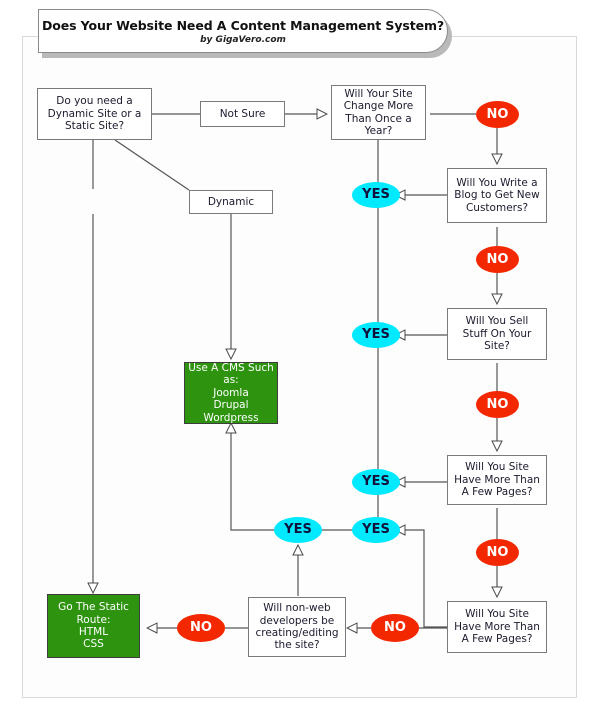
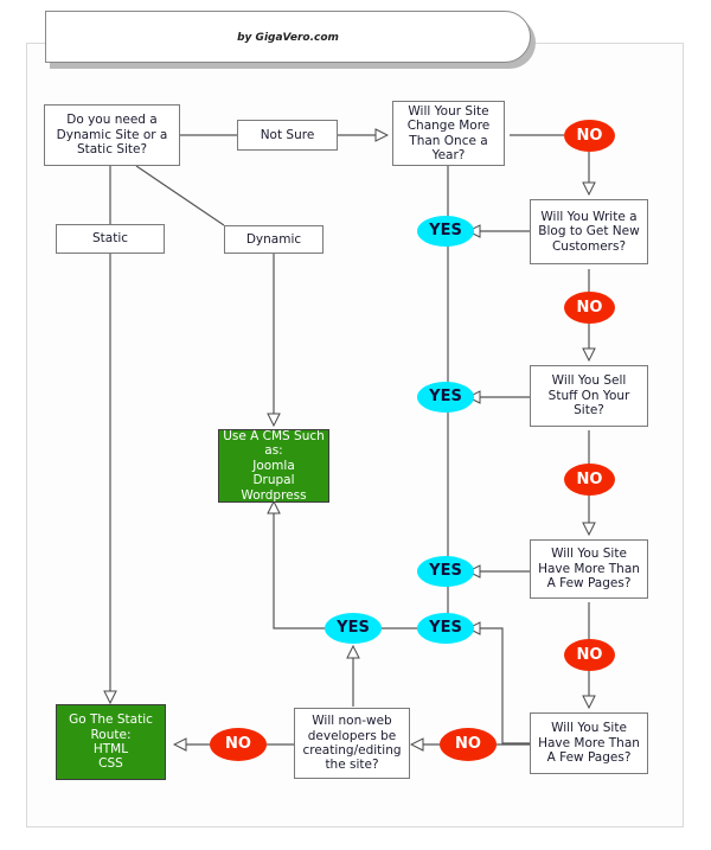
- Does Your Website Need A Content Management System?
  by GigaVero.com
  Do you need a
  Dynamic Site or a
  Static Site?
  Not Sure
+ Static
  Dynamic
  Will Your Site
  Change More
  Than Once a
  Year?
  Will You Write a
  Blog to Get New
  Customers?
  Will You Sell
  Stuff On Your
  Site?
  Will You Site
  Have More Than
  A Few Pages?
  Will You Site
  Have More Than
  A Few Pages?
  Will non-web
  developers be
  creating/editing
  the site?
  Use A CMS Such
  as:
  Joomla
  Drupal
  Wordpress
  Go The Static
  Route:
  HTML
  CSS
  NO
  NO
  NO
  NO
  NO
  NO
  YES
  YES
  YES
  YES
  YES
